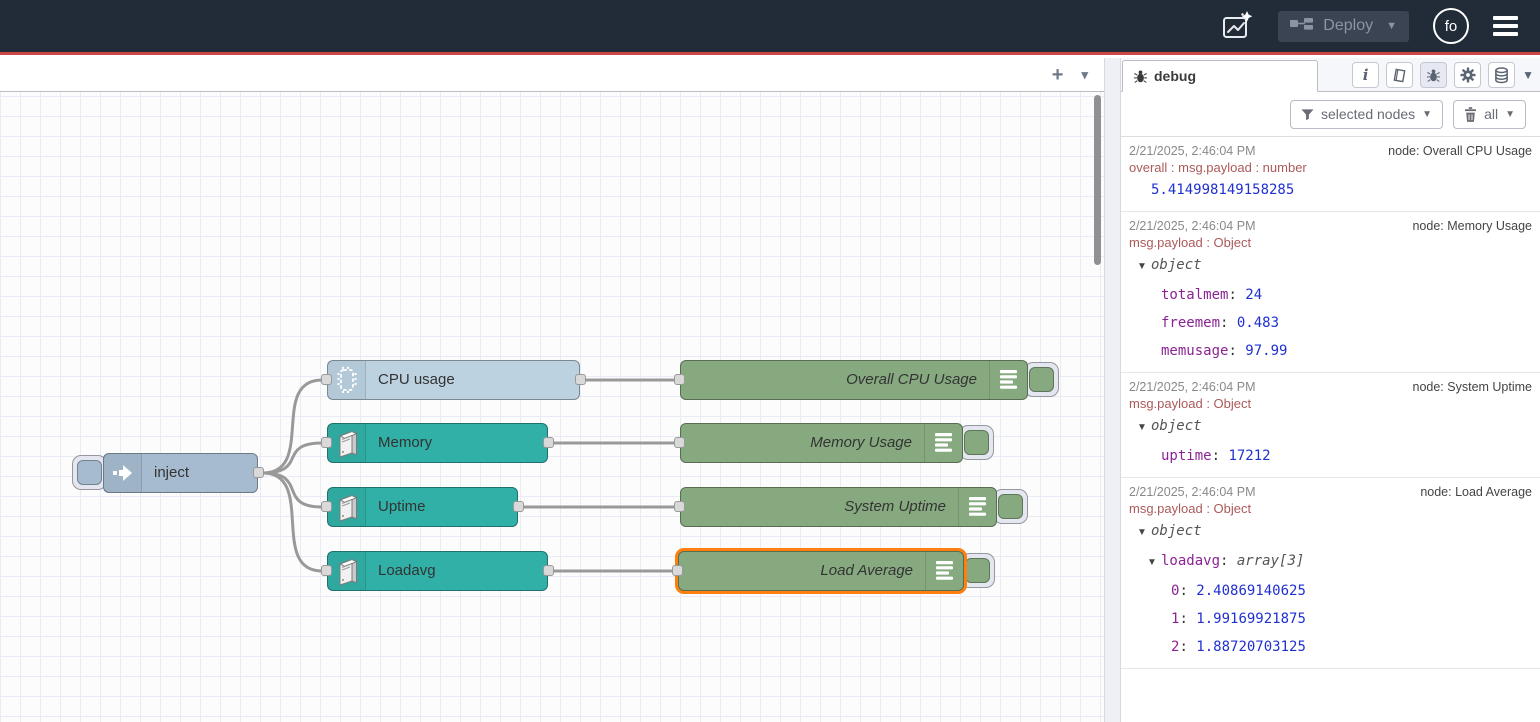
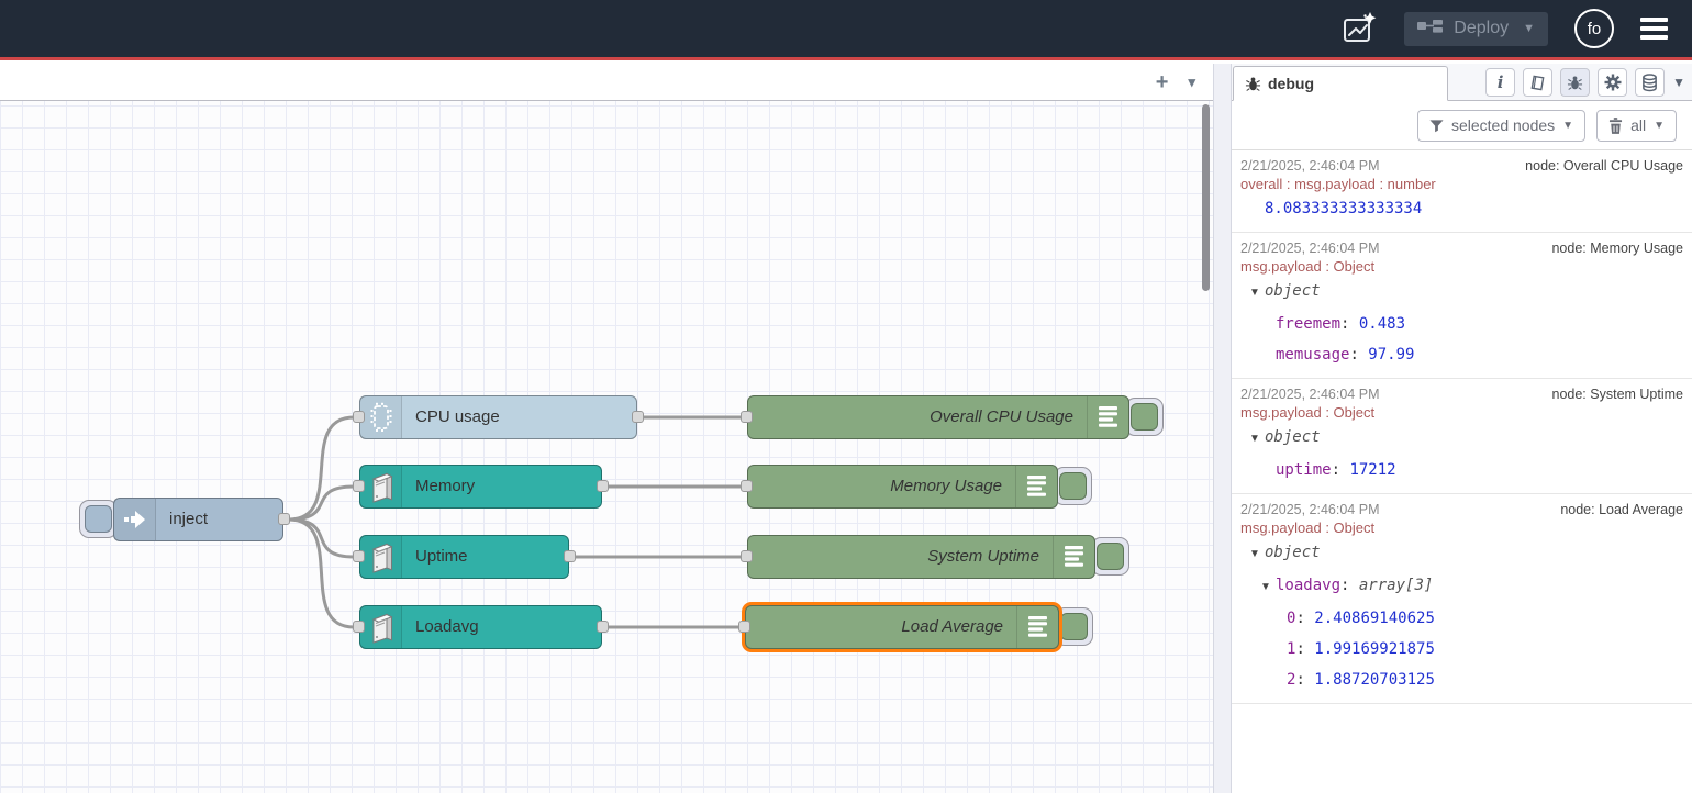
  Deploy
  ▼
  fo
  +
  ▾
  inject
  CPU usage
  Memory
  Uptime
  Loadavg
  Overall CPU Usage
  Memory Usage
  System Uptime
  Load Average
  debug
  i
  ▼
  selected nodes
  ▼
  all
  ▼
  2/21/2025, 2:46:04 PM
  node: Overall CPU Usage
  overall : msg.payload : number
- 5.414998149158285
+ 8.083333333333334
  2/21/2025, 2:46:04 PM
  node: Memory Usage
  msg.payload : Object
  ▼ object
- totalmem: 24
  freemem: 0.483
  memusage: 97.99
  2/21/2025, 2:46:04 PM
  node: System Uptime
  msg.payload : Object
  ▼ object
  uptime: 17212
  2/21/2025, 2:46:04 PM
  node: Load Average
  msg.payload : Object
  ▼ object
  ▼ loadavg: array[3]
  0: 2.40869140625
  1: 1.99169921875
  2: 1.88720703125
